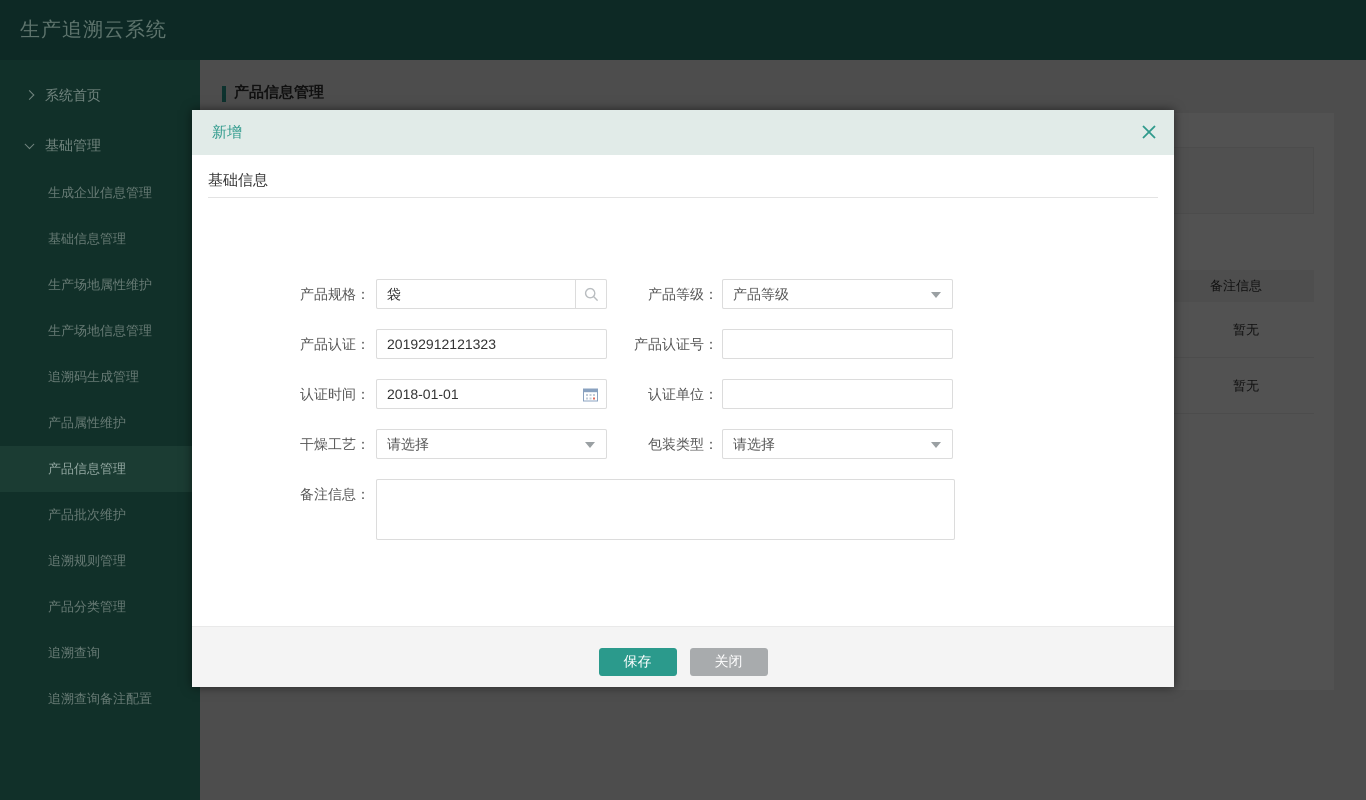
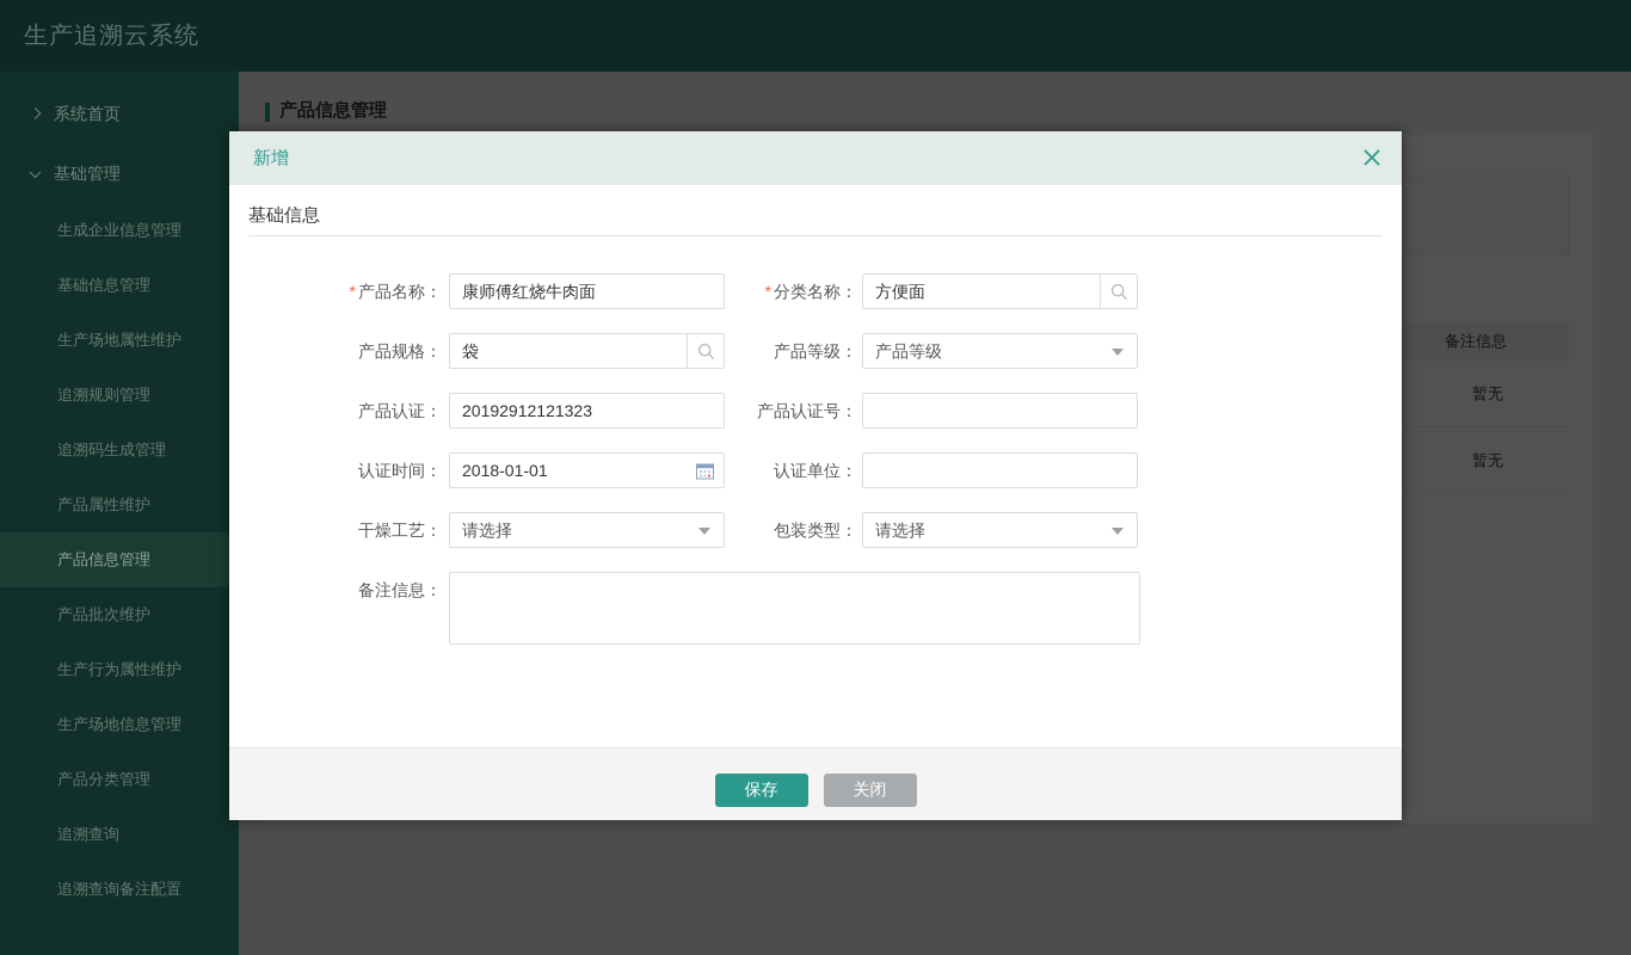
  生产追溯云系统
  系统首页
  基础管理
  生成企业信息管理
  基础信息管理
  生产场地属性维护
- 生产场地信息管理
+ 追溯规则管理
  追溯码生成管理
  产品属性维护
  产品信息管理
  产品批次维护
+ 生产行为属性维护
- 追溯规则管理
+ 生产场地信息管理
  产品分类管理
  追溯查询
  追溯查询备注配置
  产品信息管理
  备注信息
  暂无
  暂无
  新增
  基础信息
+ * 产品名称：
+ 康师傅红烧牛肉面
+ * 分类名称：
+ 方便面
  产品规格：
  袋
  产品等级：
  产品等级
  产品认证：
  20192912121323
  产品认证号：
  认证时间：
  2018-01-01
  认证单位：
  干燥工艺：
  请选择
  包装类型：
  请选择
  备注信息：
  保存
  关闭
